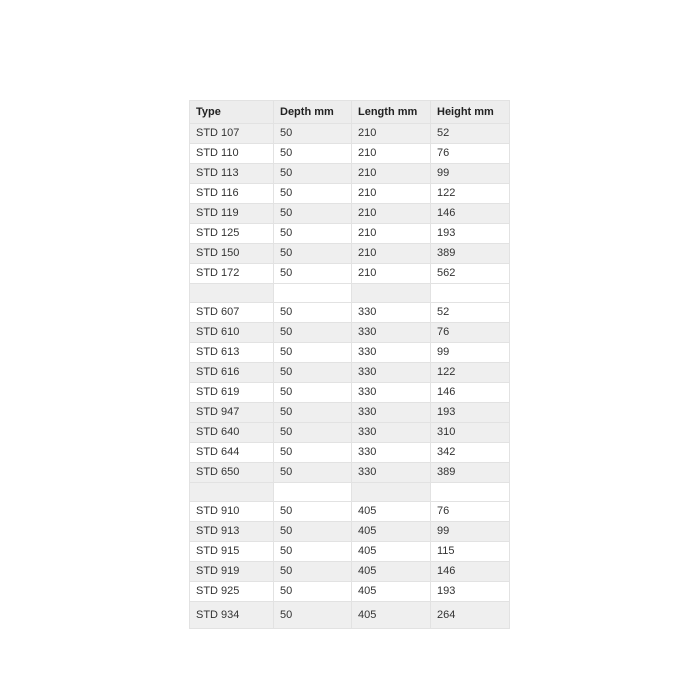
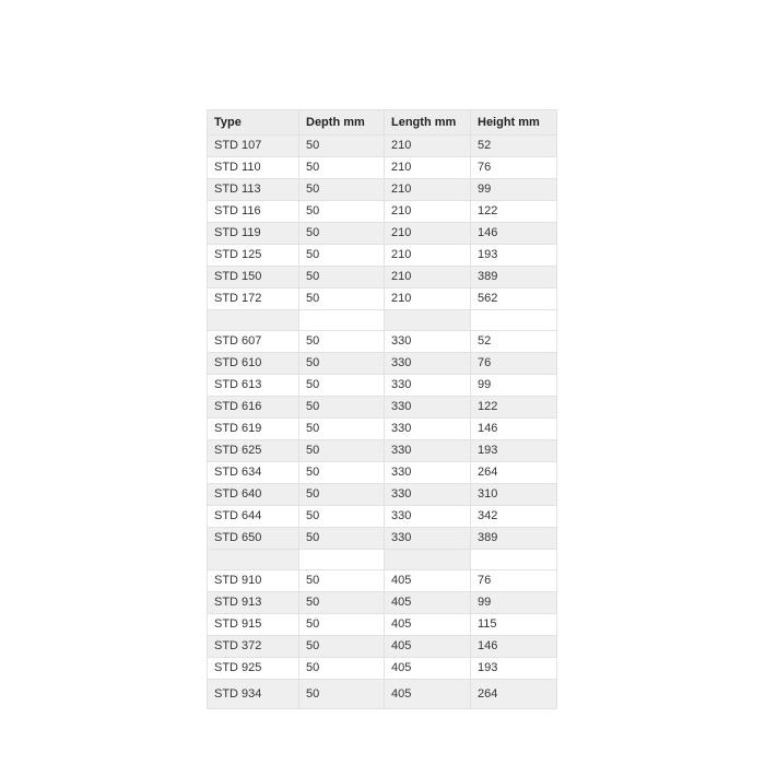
  Type	Depth mm	Length mm	Height mm
  STD 107	50	210	52
  STD 110	50	210	76
  STD 113	50	210	99
  STD 116	50	210	122
  STD 119	50	210	146
  STD 125	50	210	193
  STD 150	50	210	389
  STD 172	50	210	562
  STD 607	50	330	52
  STD 610	50	330	76
  STD 613	50	330	99
  STD 616	50	330	122
  STD 619	50	330	146
- STD 947	50	330	193
+ STD 625	50	330	193
+ STD 634	50	330	264
  STD 640	50	330	310
  STD 644	50	330	342
  STD 650	50	330	389
  STD 910	50	405	76
  STD 913	50	405	99
  STD 915	50	405	115
- STD 919	50	405	146
+ STD 372	50	405	146
  STD 925	50	405	193
  STD 934	50	405	264
